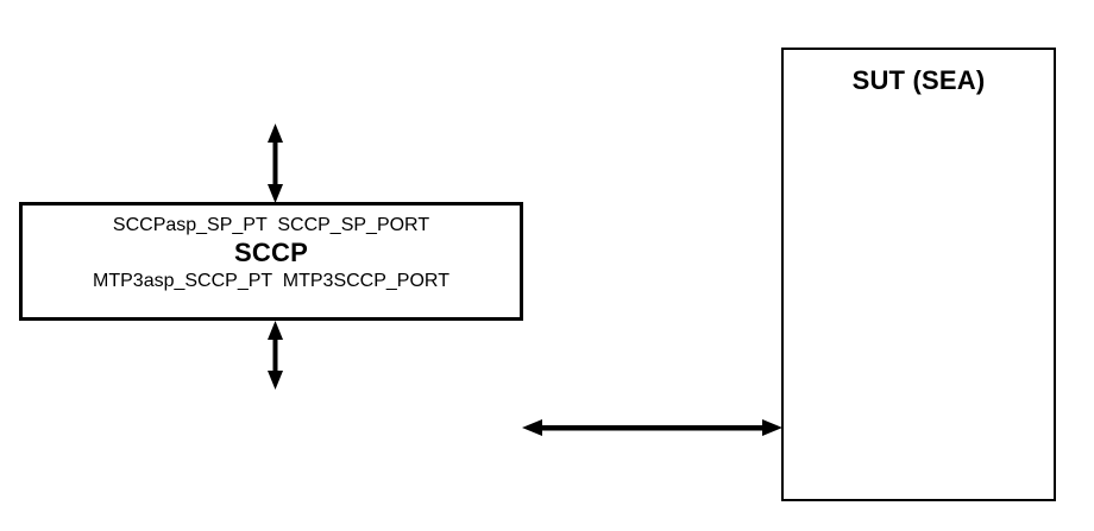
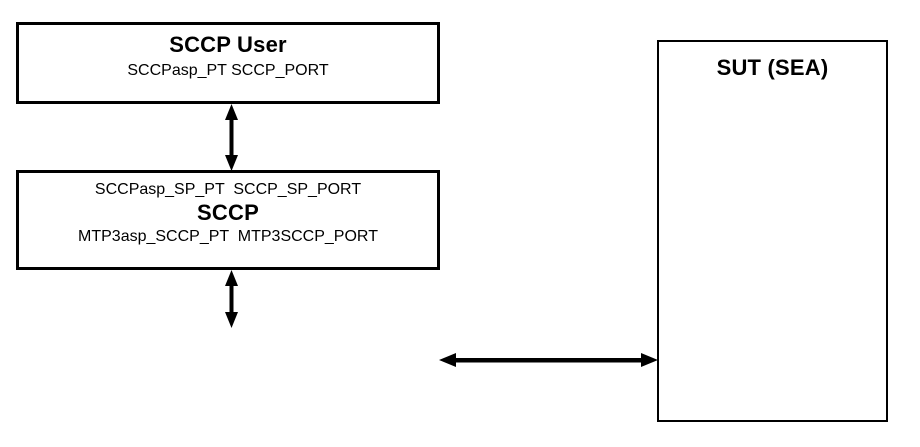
+ SCCP User
+ SCCPasp_PT SCCP_PORT
  SCCPasp_SP_PT SCCP_SP_PORT
  SCCP
  MTP3asp_SCCP_PT MTP3SCCP_PORT
  SUT (SEA)
